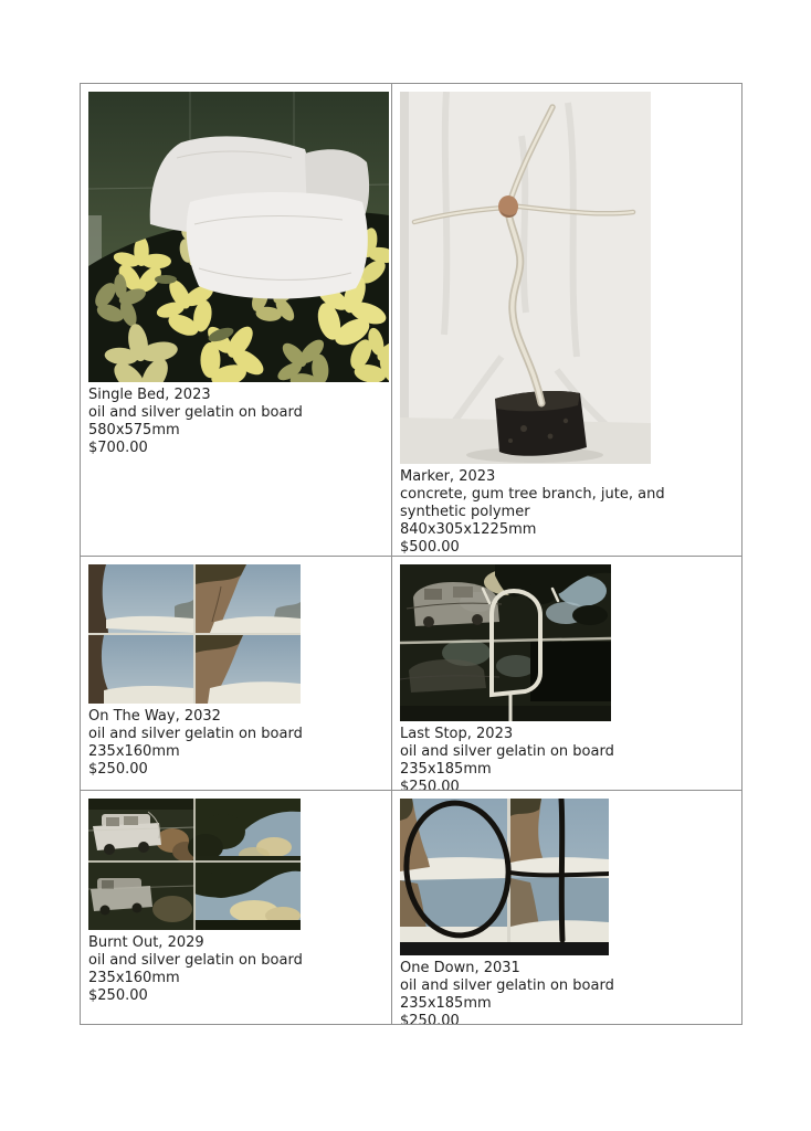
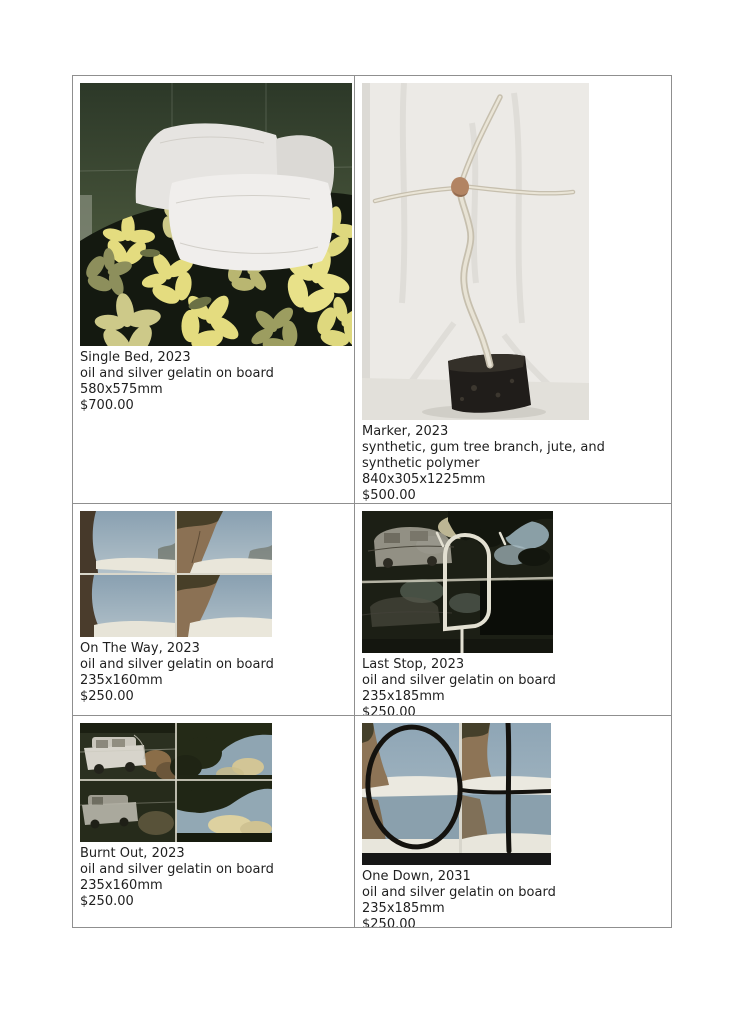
  Single Bed, 2023
  oil and silver gelatin on board
  580x575mm
  $700.00
  Marker, 2023
- concrete, gum tree branch, jute, and synthetic polymer
+ synthetic, gum tree branch, jute, and synthetic polymer
  840x305x1225mm
  $500.00
- On The Way, 2032
+ On The Way, 2023
  oil and silver gelatin on board
  235x160mm
  $250.00
  Last Stop, 2023
  oil and silver gelatin on board
  235x185mm
  $250.00
- Burnt Out, 2029
+ Burnt Out, 2023
  oil and silver gelatin on board
  235x160mm
  $250.00
  One Down, 2031
  oil and silver gelatin on board
  235x185mm
  $250.00
